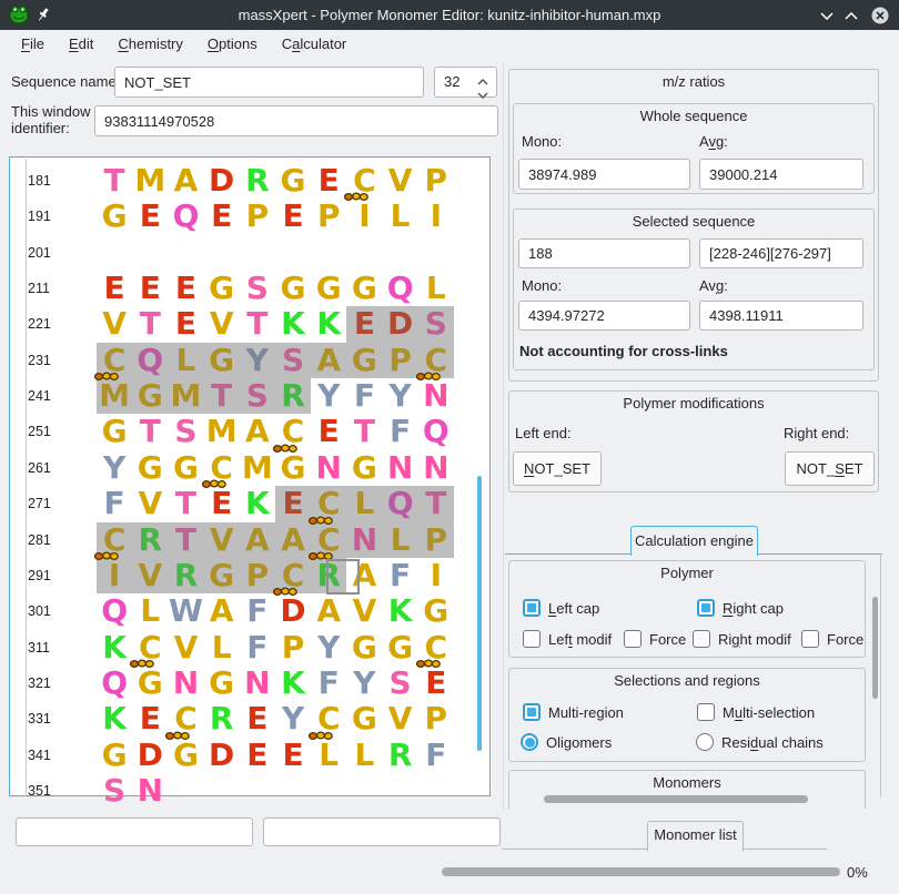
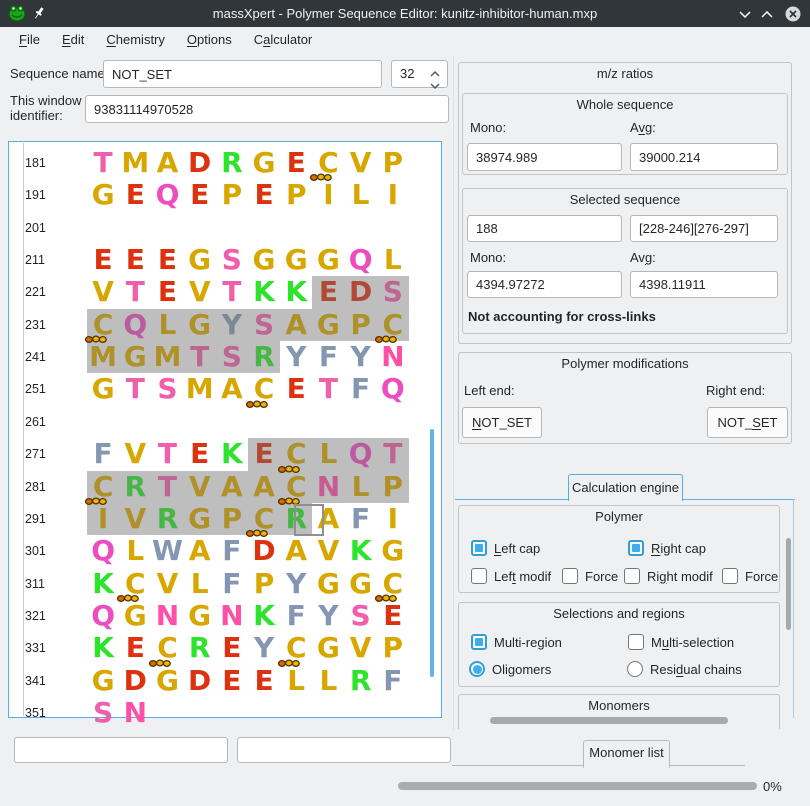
- massXpert - Polymer Monomer Editor: kunitz-inhibitor-human.mxp
+ massXpert - Polymer Sequence Editor: kunitz-inhibitor-human.mxp
  File Edit Chemistry Options Calculator
  Sequence name
  NOT_SET
  32
  This window identifier:
  93831114970528
  181
  T M A D R G E C V P
  191
  G E Q E P E P I L I
  201
  211
  E E E G S G G G Q L
  221
  V T E V T K K E D S
  231
  C Q L G Y S A G P C
  241
  M G M T S R Y F Y N
  251
  G T S M A C E T F Q
  261
- Y G G C M G N G N N
  271
  F V T E K E C L Q T
  281
  C R T V A A C N L P
  291
  I V R G P C R A F I
  301
  Q L W A F D A V K G
  311
  K C V L F P Y G G C
  321
  Q G N G N K F Y S E
  331
  K E C R E Y C G V P
  341
  G D G D E E L L R F
  351
  S N
  m/z ratios
  Whole sequence
  Mono:
  Avg:
  38974.989
  39000.214
  Selected sequence
  188
  [228-246][276-297]
  Mono:
  Avg:
  4394.97272
  4398.11911
  Not accounting for cross-links
  Polymer modifications
  Left end:
  Right end:
  NOT_SET
  NOT_SET
  Calculation engine
  Polymer
  Left cap
  Right cap
  Left modif
  Force
  Right modif
  Force
  Selections and regions
  Multi-region
  Multi-selection
  Oligomers
  Residual chains
  Monomers
  Monomer list
  0%
